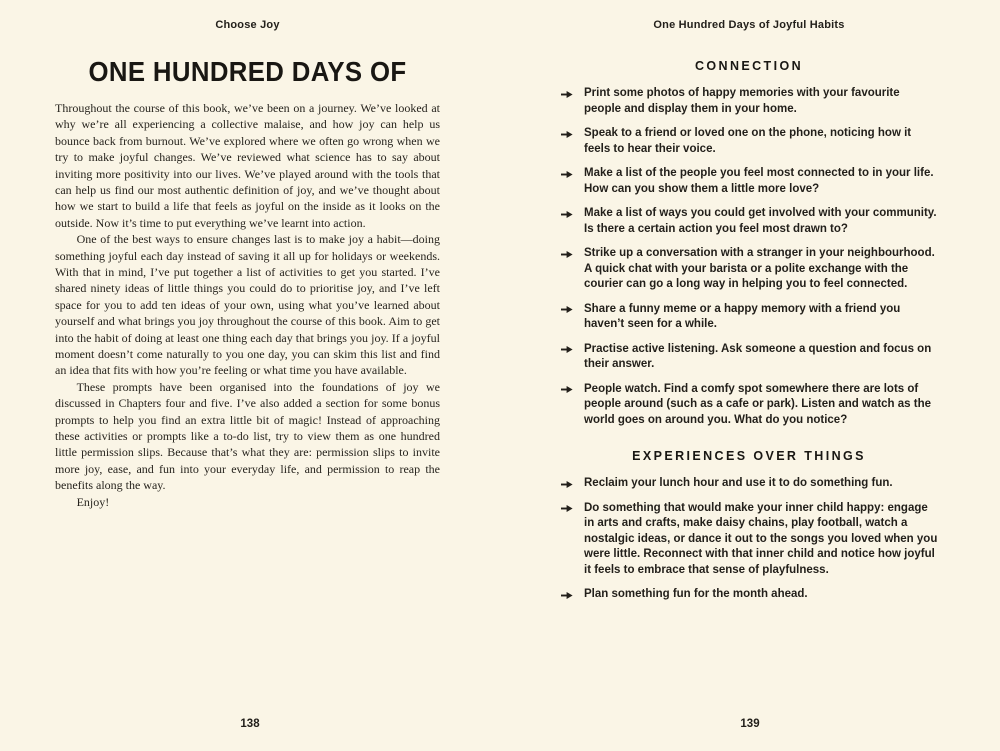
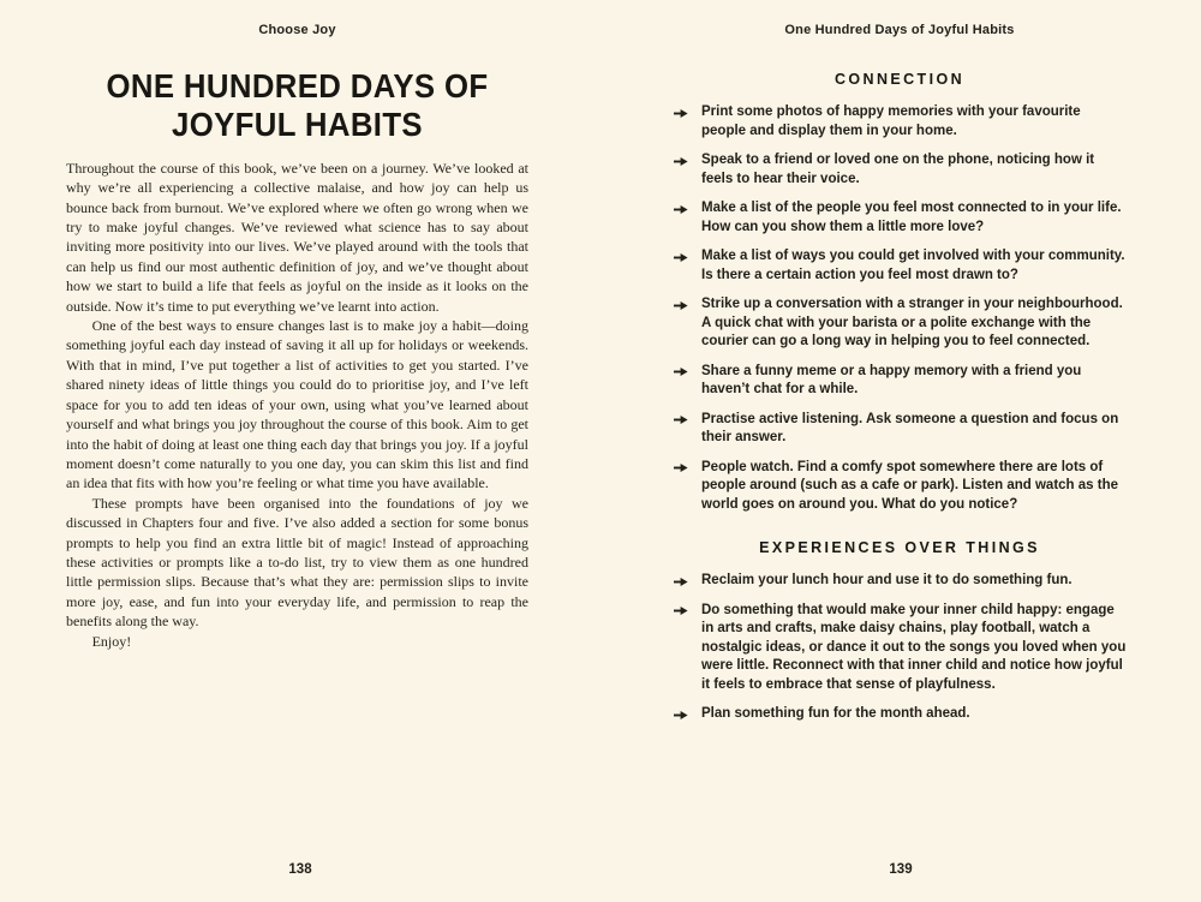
  Choose Joy
  ONE HUNDRED DAYS OF
+ JOYFUL HABITS
  Throughout the course of this book, we’ve been on a journey. We’ve looked at why we’re all experiencing a collective malaise, and how joy can help us bounce back from burnout. We’ve explored where we often go wrong when we try to make joyful changes. We’ve reviewed what science has to say about inviting more positivity into our lives. We’ve played around with the tools that can help us find our most authentic definition of joy, and we’ve thought about how we start to build a life that feels as joyful on the inside as it looks on the outside. Now it’s time to put everything we’ve learnt into action.
  One of the best ways to ensure changes last is to make joy a habit—doing something joyful each day instead of saving it all up for holidays or weekends. With that in mind, I’ve put together a list of activities to get you started. I’ve shared ninety ideas of little things you could do to prioritise joy, and I’ve left space for you to add ten ideas of your own, using what you’ve learned about yourself and what brings you joy throughout the course of this book. Aim to get into the habit of doing at least one thing each day that brings you joy. If a joyful moment doesn’t come naturally to you one day, you can skim this list and find an idea that fits with how you’re feeling or what time you have available.
  These prompts have been organised into the foundations of joy we discussed in Chapters four and five. I’ve also added a section for some bonus prompts to help you find an extra little bit of magic! Instead of approaching these activities or prompts like a to-do list, try to view them as one hundred little permission slips. Because that’s what they are: permission slips to invite more joy, ease, and fun into your everyday life, and permission to reap the benefits along the way.
  Enjoy!
  138
  One Hundred Days of Joyful Habits
  CONNECTION
  Print some photos of happy memories with your favourite people and display them in your home.
  Speak to a friend or loved one on the phone, noticing how it feels to hear their voice.
  Make a list of the people you feel most connected to in your life. How can you show them a little more love?
  Make a list of ways you could get involved with your community. Is there a certain action you feel most drawn to?
  Strike up a conversation with a stranger in your neighbourhood. A quick chat with your barista or a polite exchange with the courier can go a long way in helping you to feel connected.
- Share a funny meme or a happy memory with a friend you haven’t seen for a while.
+ Share a funny meme or a happy memory with a friend you haven’t chat for a while.
  Practise active listening. Ask someone a question and focus on their answer.
  People watch. Find a comfy spot somewhere there are lots of people around (such as a cafe or park). Listen and watch as the world goes on around you. What do you notice?
  EXPERIENCES OVER THINGS
  Reclaim your lunch hour and use it to do something fun.
  Do something that would make your inner child happy: engage in arts and crafts, make daisy chains, play football, watch a nostalgic ideas, or dance it out to the songs you loved when you were little. Reconnect with that inner child and notice how joyful it feels to embrace that sense of playfulness.
  Plan something fun for the month ahead.
  139
